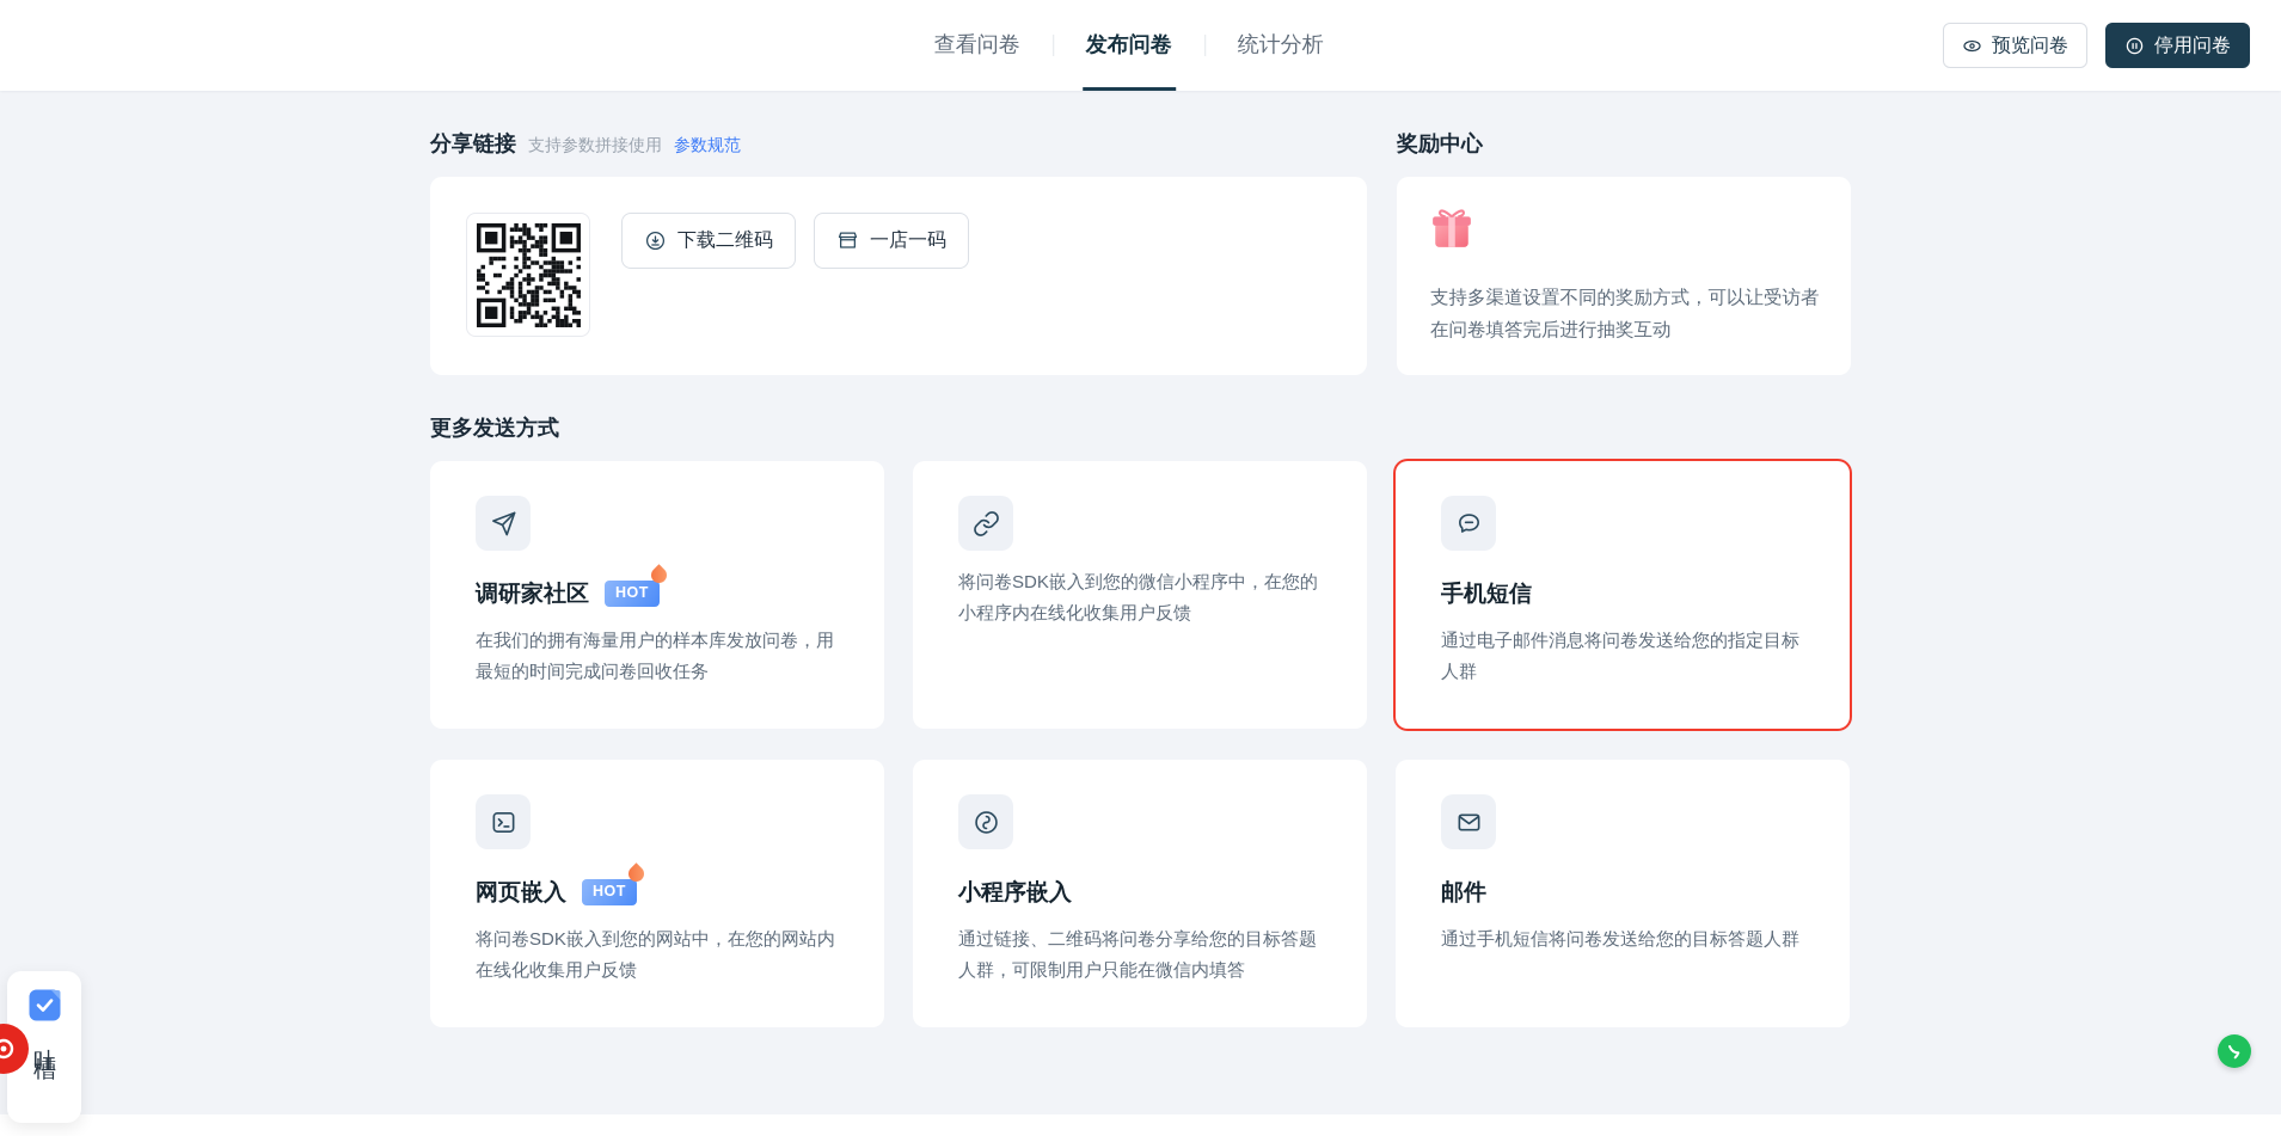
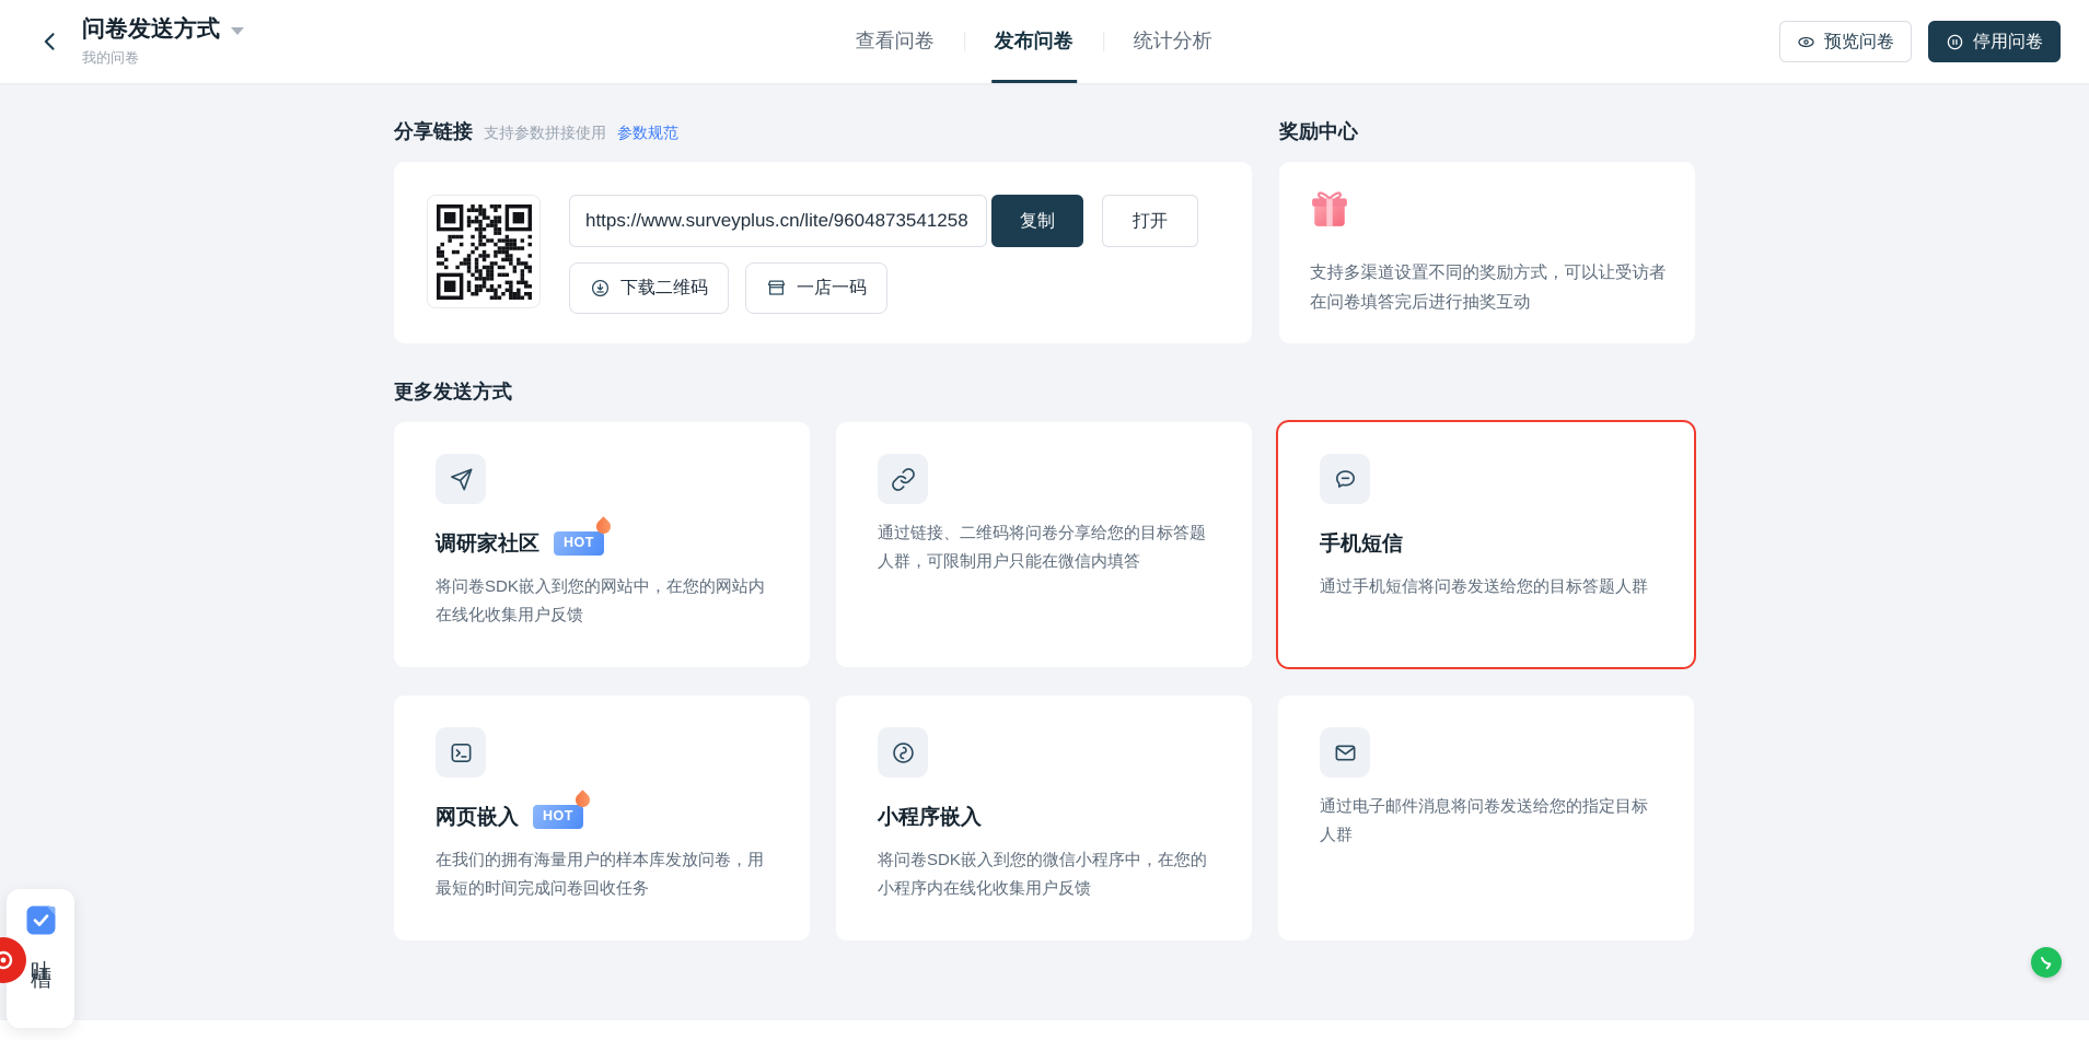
+ 问卷发送方式
+ 我的问卷
  查看问卷
  发布问卷
  统计分析
  预览问卷
  停用问卷
  分享链接
  支持参数拼接使用
  参数规范
+ https://www.surveyplus.cn/lite/9604873541258
+ 复制
+ 打开
  下载二维码
  一店一码
  奖励中心
  支持多渠道设置不同的奖励方式，可以让受访者在问卷填答完后进行抽奖互动
  更多发送方式
  调研家社区
  HOT
- 在我们的拥有海量用户的样本库发放问卷，用最短的时间完成问卷回收任务
+ 将问卷SDK嵌入到您的网站中，在您的网站内在线化收集用户反馈
- 将问卷SDK嵌入到您的微信小程序中，在您的小程序内在线化收集用户反馈
+ 通过链接、二维码将问卷分享给您的目标答题人群，可限制用户只能在微信内填答
  手机短信
- 通过电子邮件消息将问卷发送给您的指定目标人群
+ 通过手机短信将问卷发送给您的目标答题人群
  网页嵌入
  HOT
- 将问卷SDK嵌入到您的网站中，在您的网站内在线化收集用户反馈
+ 在我们的拥有海量用户的样本库发放问卷，用最短的时间完成问卷回收任务
  小程序嵌入
- 通过链接、二维码将问卷分享给您的目标答题人群，可限制用户只能在微信内填答
+ 将问卷SDK嵌入到您的微信小程序中，在您的小程序内在线化收集用户反馈
- 邮件
- 通过手机短信将问卷发送给您的目标答题人群
+ 通过电子邮件消息将问卷发送给您的指定目标人群
